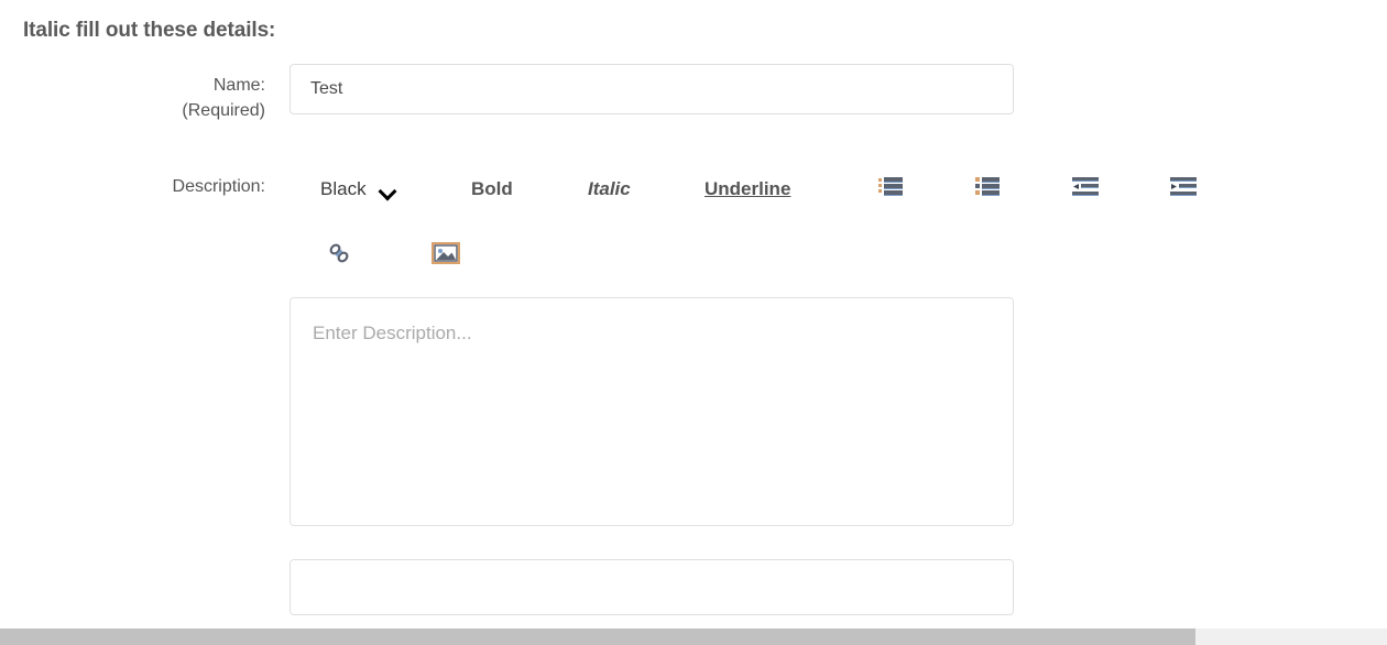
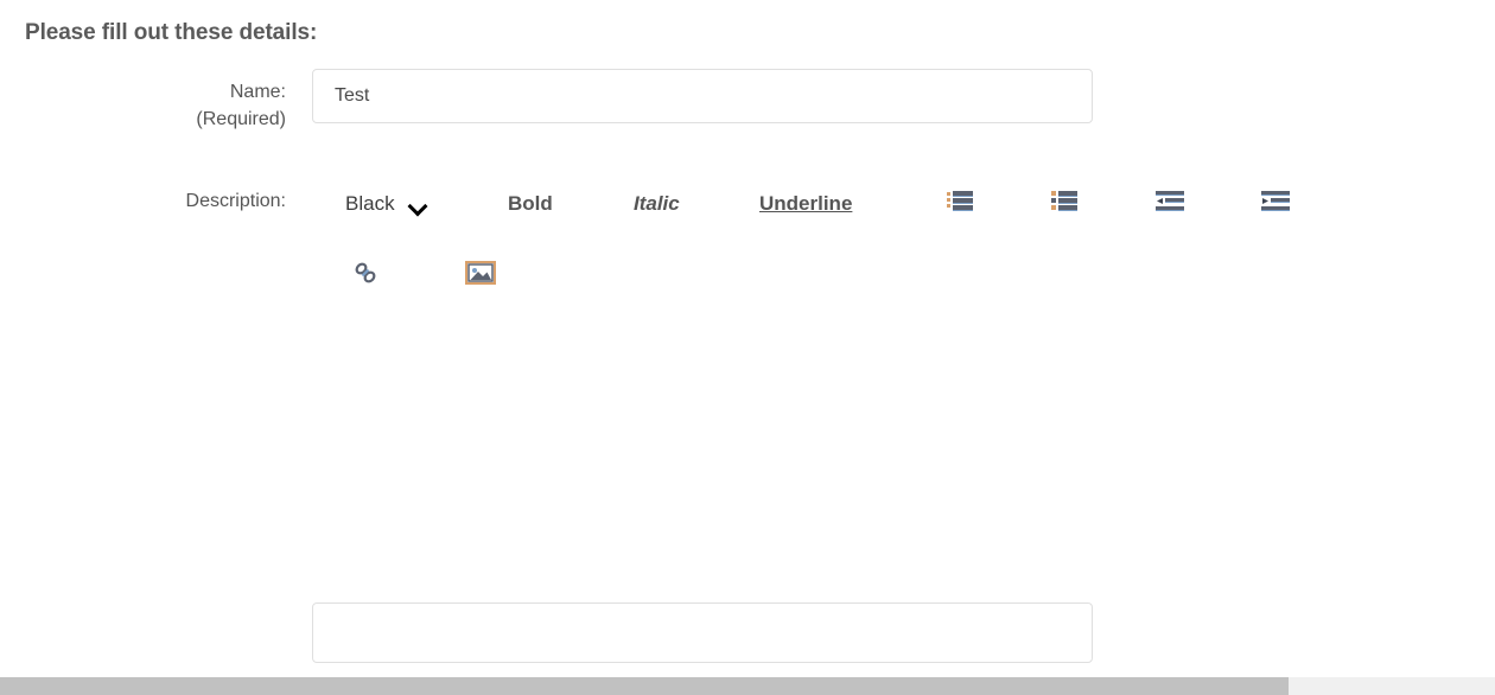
- Italic fill out these details:
+ Please fill out these details:
  Name:
  (Required)
  Test
  Description:
  Black
  Bold
  Italic
  Underline
- Enter Description...
